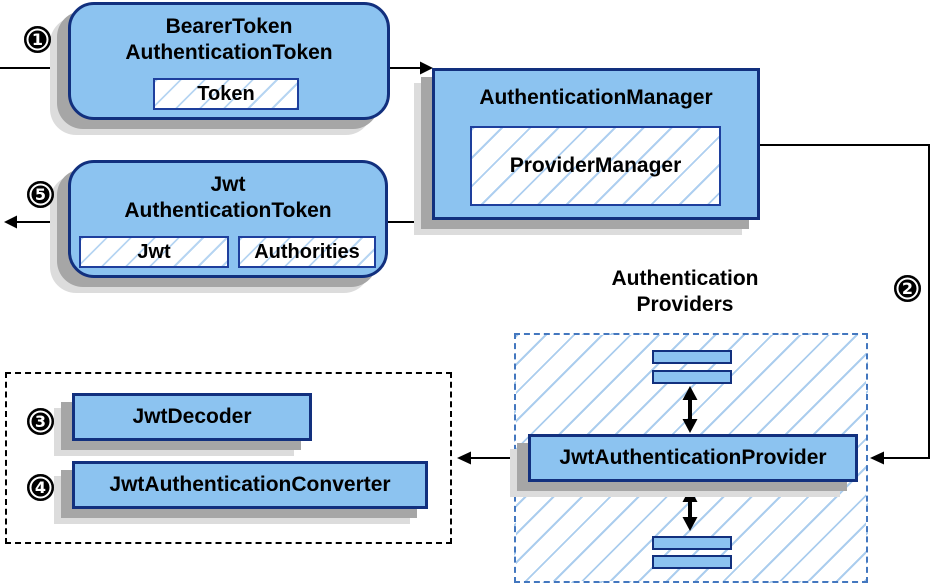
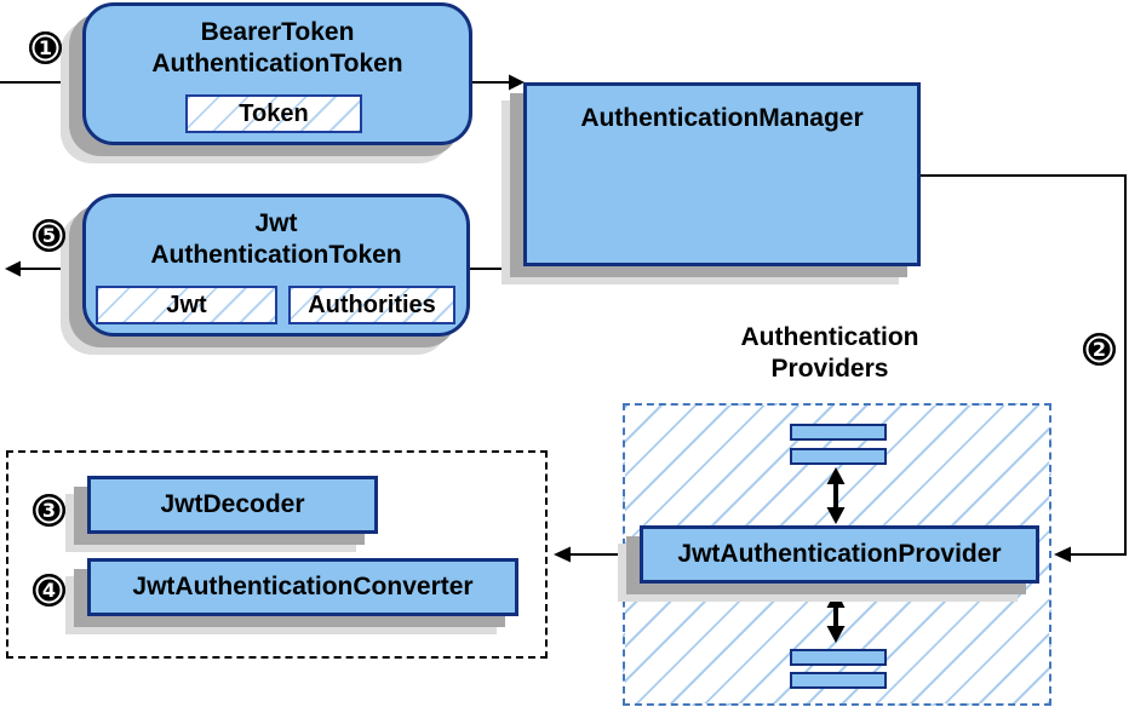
  BearerToken
  AuthenticationToken
  Token
  AuthenticationManager
- ProviderManager
  Jwt
  AuthenticationToken
  Jwt
  Authorities
  Authentication
  Providers
  JwtAuthenticationProvider
  JwtDecoder
  JwtAuthenticationConverter
  1
  2
  3
  4
  5
